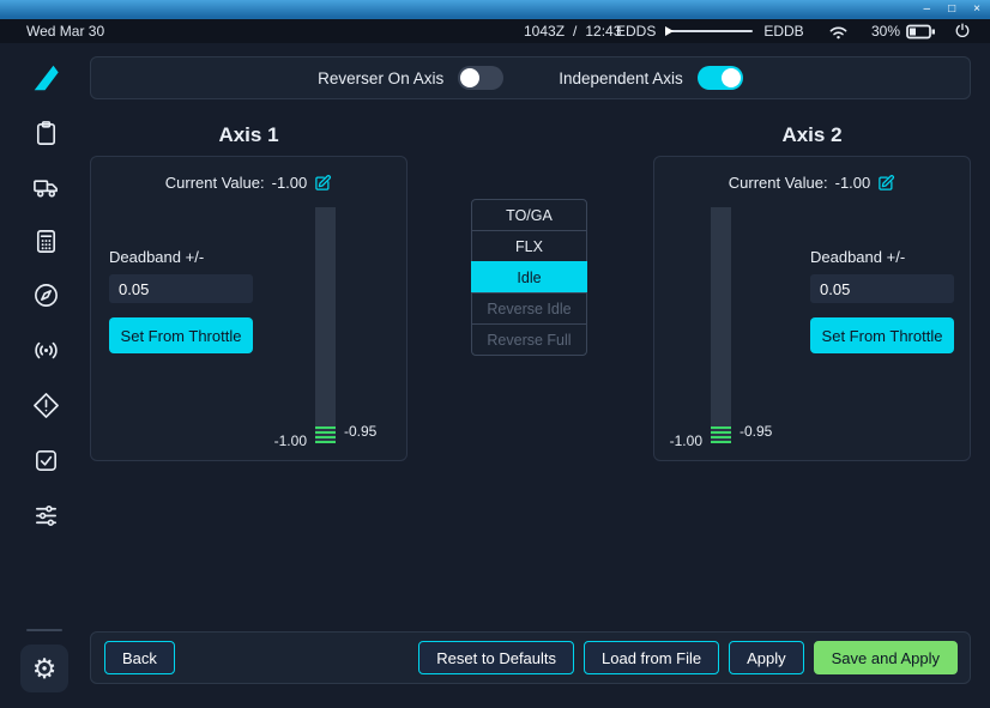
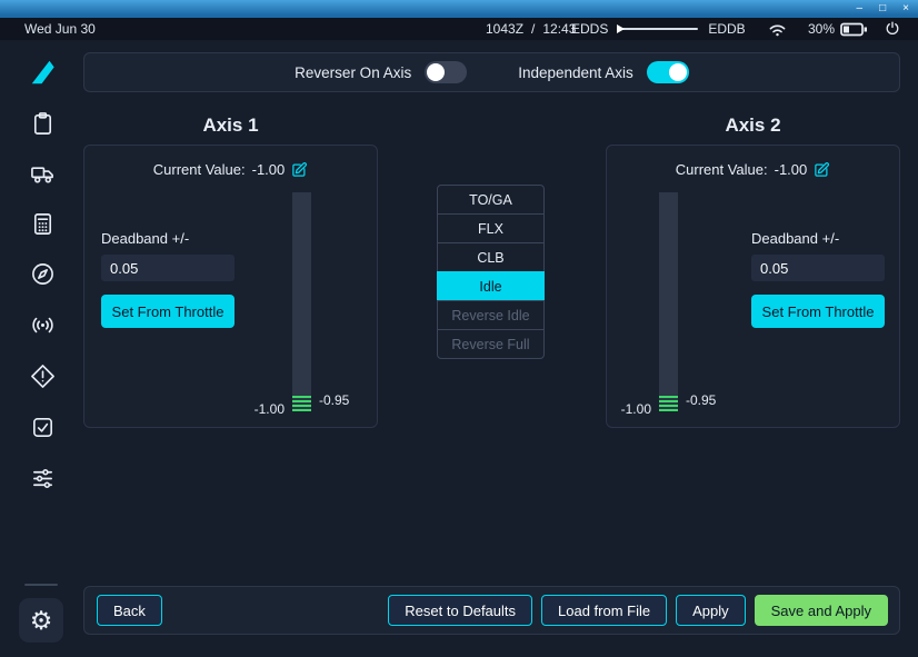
  –
  □
  ×
- Wed Mar 30
+ Wed Jun 30
  1043Z
  /
  12:43
  EDDS
  EDDB
  30%
  ⚙
  Reverser On Axis
  Independent Axis
  Axis 1
  Axis 2
  Current Value:
  -1.00
  Deadband +/-
  0.05
  Set From Throttle
  -1.00
  -0.95
  TO/GA
  FLX
+ CLB
  Idle
  Reverse Idle
  Reverse Full
  Current Value:
  -1.00
  -1.00
  -0.95
  Deadband +/-
  0.05
  Set From Throttle
  Back
  Reset to Defaults
  Load from File
  Apply
  Save and Apply
